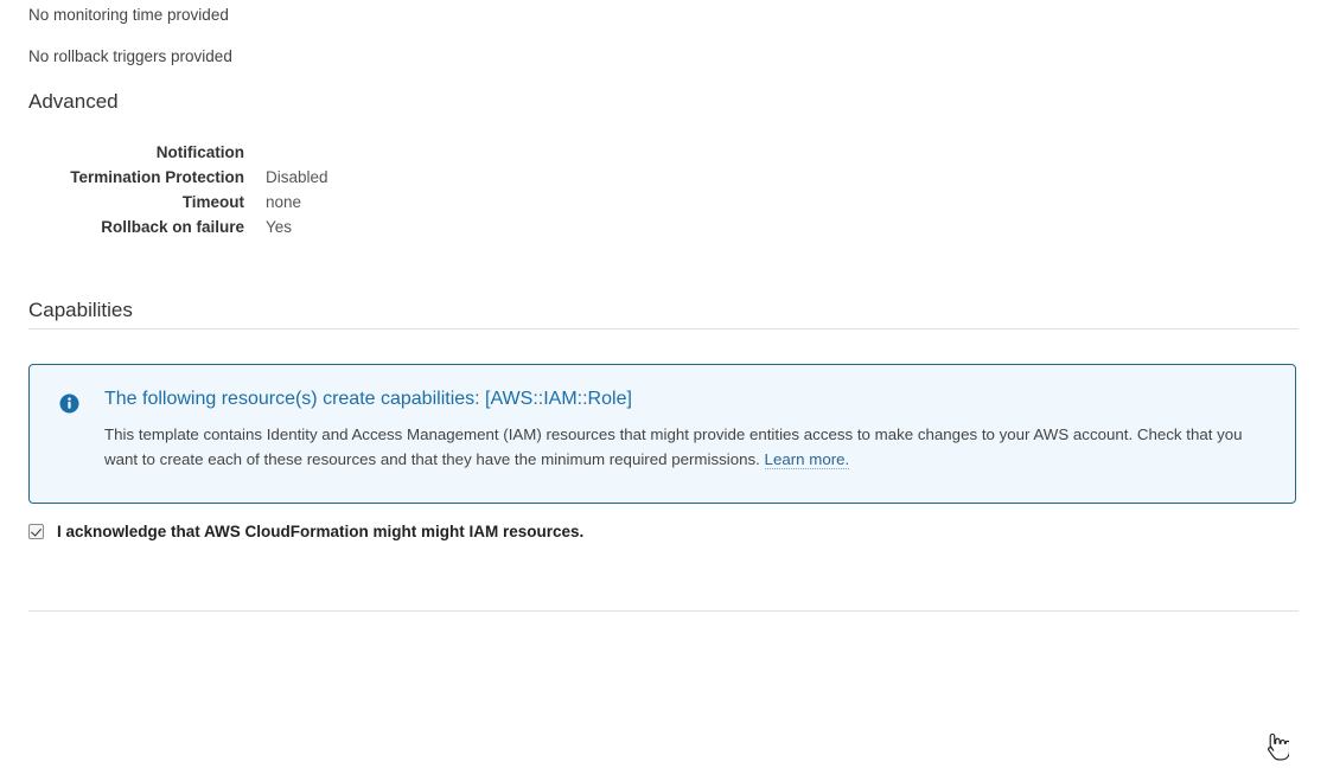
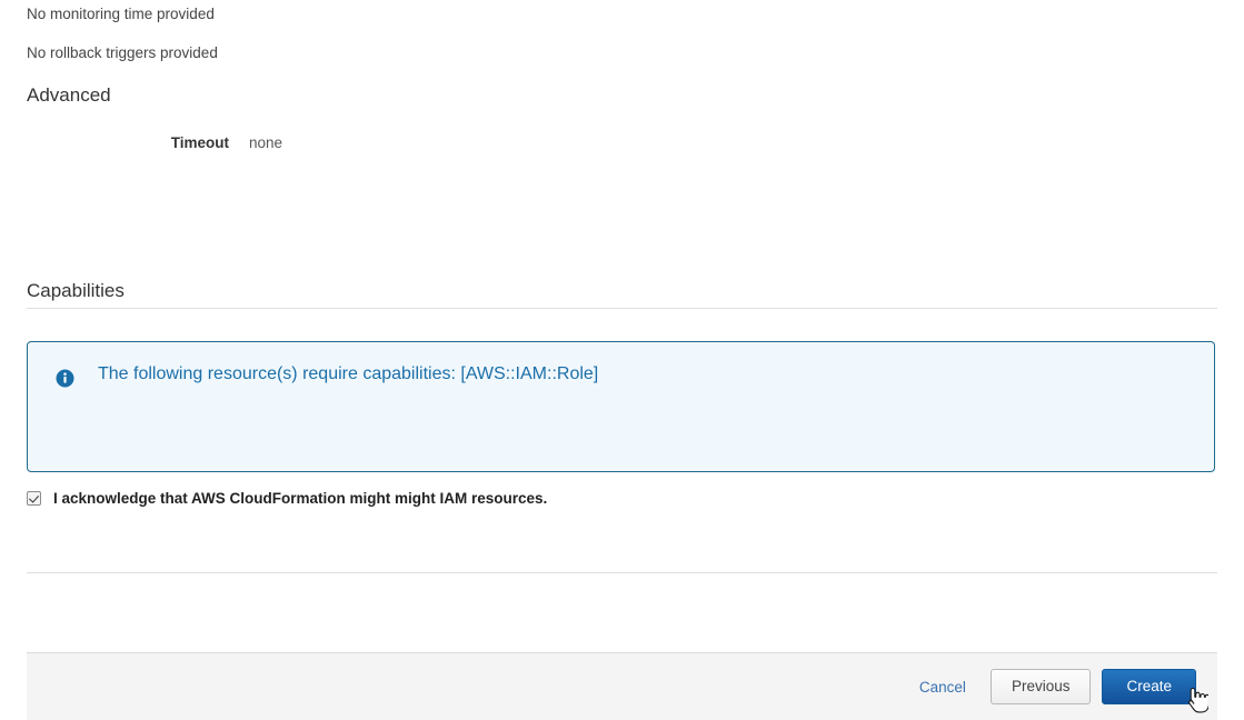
  No monitoring time provided
  No rollback triggers provided
  Advanced
- Notification
- Termination Protection	Disabled
  Timeout	none
- Rollback on failure	Yes
  Capabilities
- The following resource(s) create capabilities: [AWS::IAM::Role]
+ The following resource(s) require capabilities: [AWS::IAM::Role]
- This template contains Identity and Access Management (IAM) resources that might provide entities access to make changes to your AWS account. Check that you want to create each of these resources and that they have the minimum required permissions. Learn more.
  I acknowledge that AWS CloudFormation might might IAM resources.
+ Cancel
+ Previous
+ Create
